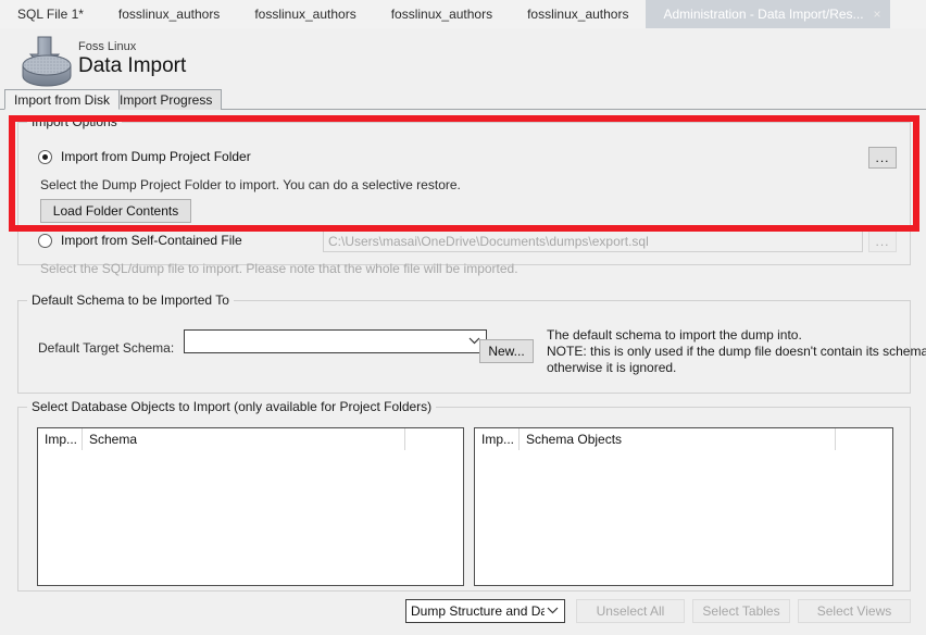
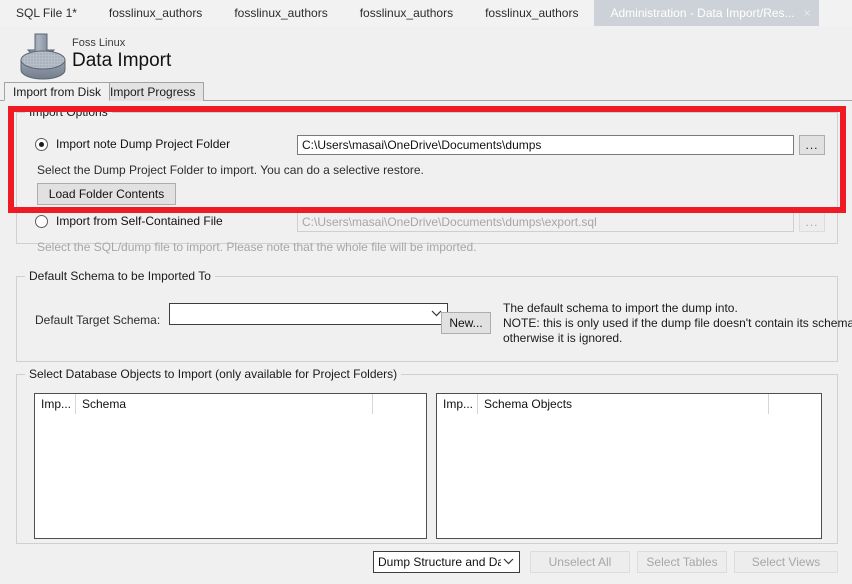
  SQL File 1*
  fosslinux_authors
  fosslinux_authors
  fosslinux_authors
  fosslinux_authors
  Administration - Data Import/Res...
  ×
  Foss Linux
  Data Import
  Import from Disk
  Import Progress
  Import Options
- Import from Dump Project Folder
+ Import note Dump Project Folder
+ C:\Users\masai\OneDrive\Documents\dumps
  ...
  Select the Dump Project Folder to import. You can do a selective restore.
  Load Folder Contents
  Import from Self-Contained File
  C:\Users\masai\OneDrive\Documents\dumps\export.sql
  ...
  Select the SQL/dump file to import. Please note that the whole file will be imported.
  Default Schema to be Imported To
  Default Target Schema:
  New...
  The default schema to import the dump into.
  NOTE: this is only used if the dump file doesn't contain its schema
  otherwise it is ignored.
  Select Database Objects to Import (only available for Project Folders)
  Imp...
  Schema
  Imp...
  Schema Objects
  Dump Structure and Da
  Unselect All
  Select Tables
  Select Views
